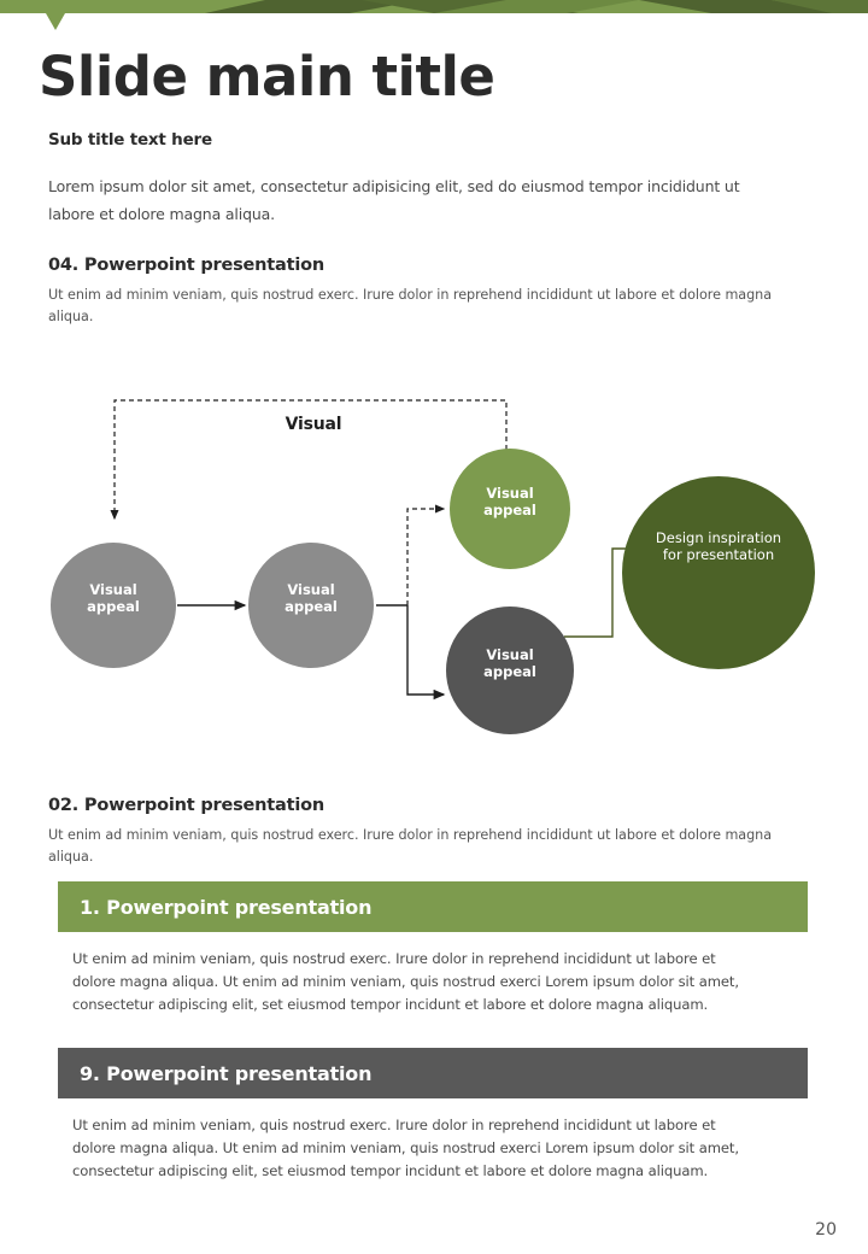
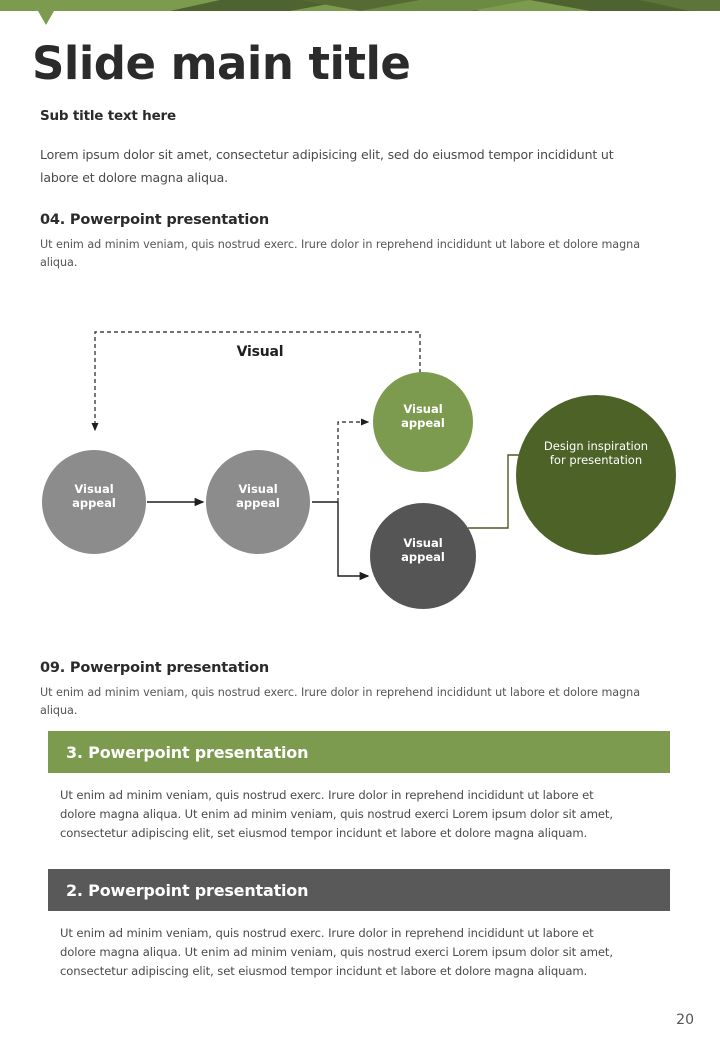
  Slide main title
  Sub title text here
  Lorem ipsum dolor sit amet, consectetur adipisicing elit, sed do eiusmod tempor incididunt ut labore et dolore magna aliqua.
  04. Powerpoint presentation
  Ut enim ad minim veniam, quis nostrud exerc. Irure dolor in reprehend incididunt ut labore et dolore magna aliqua.
  Visual
  appeal
  Visual
  appeal
  Visual
  appeal
  Visual
  appeal
  Design inspiration
  for presentation
  Visual
- 02. Powerpoint presentation
+ 09. Powerpoint presentation
  Ut enim ad minim veniam, quis nostrud exerc. Irure dolor in reprehend incididunt ut labore et dolore magna aliqua.
- 1. Powerpoint presentation
+ 3. Powerpoint presentation
  Ut enim ad minim veniam, quis nostrud exerc. Irure dolor in reprehend incididunt ut labore et dolore magna aliqua. Ut enim ad minim veniam, quis nostrud exerci Lorem ipsum dolor sit amet, consectetur adipiscing elit, set eiusmod tempor incidunt et labore et dolore magna aliquam.
- 9. Powerpoint presentation
+ 2. Powerpoint presentation
  Ut enim ad minim veniam, quis nostrud exerc. Irure dolor in reprehend incididunt ut labore et dolore magna aliqua. Ut enim ad minim veniam, quis nostrud exerci Lorem ipsum dolor sit amet, consectetur adipiscing elit, set eiusmod tempor incidunt et labore et dolore magna aliquam.
  20
